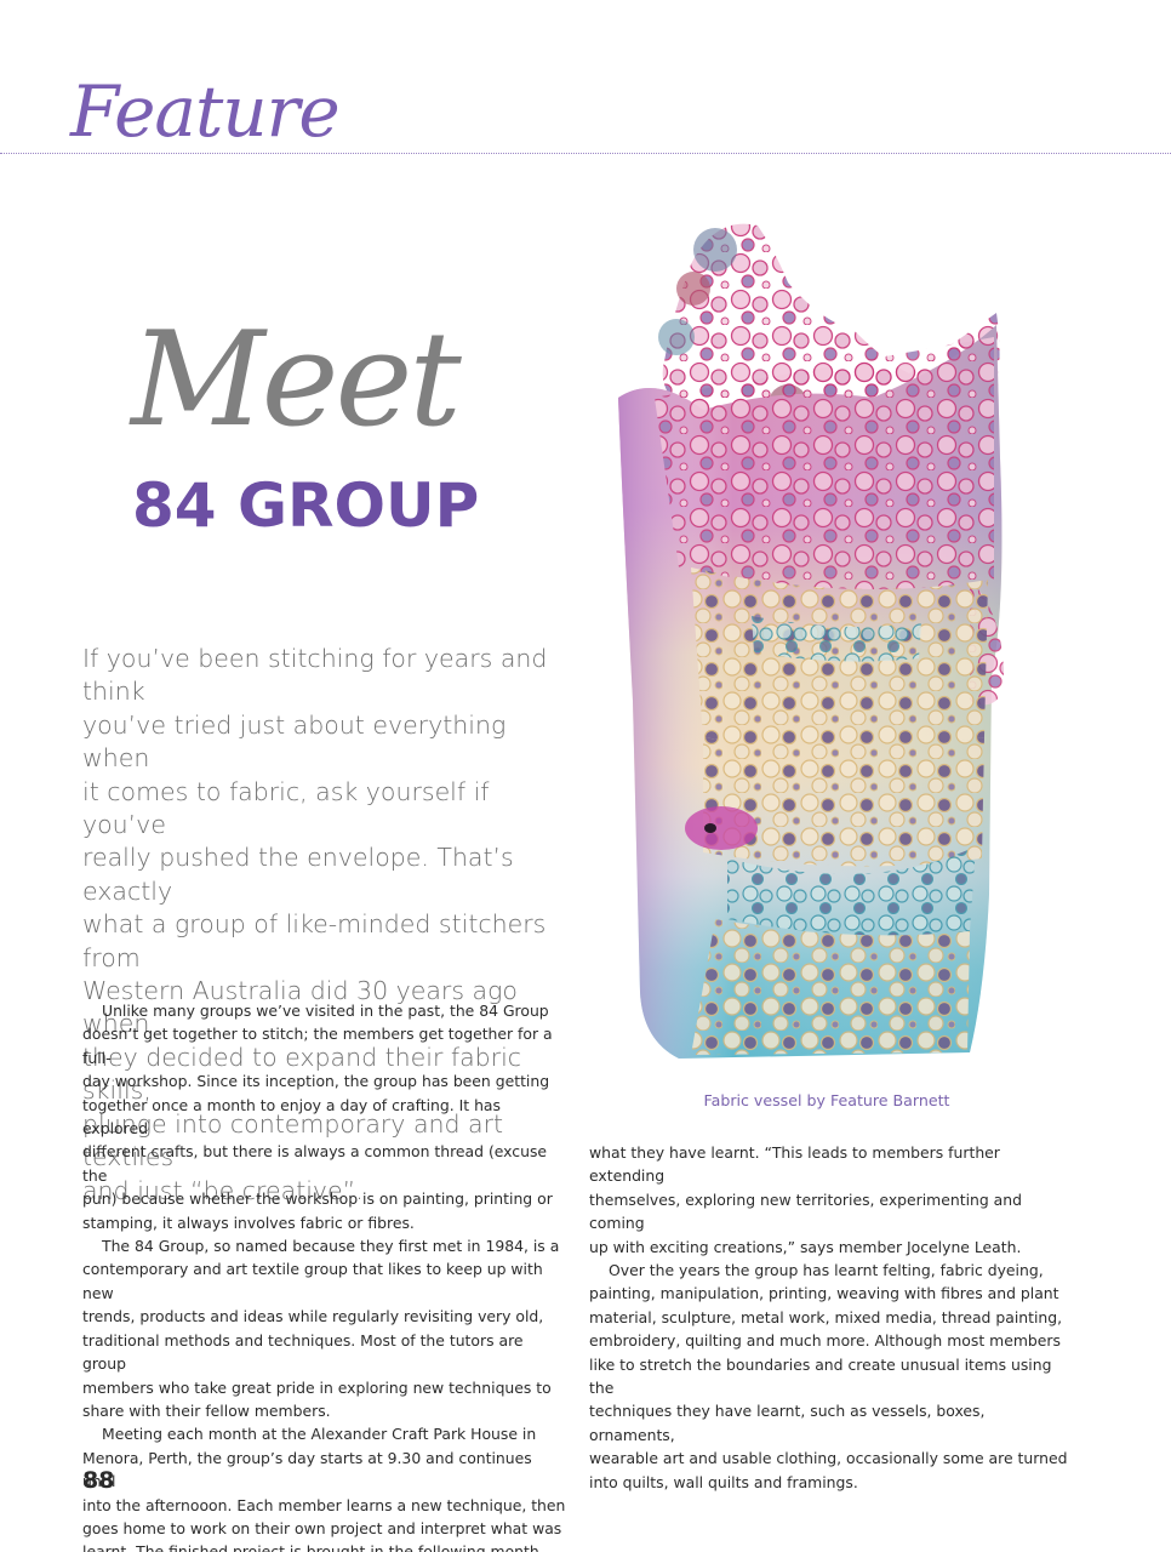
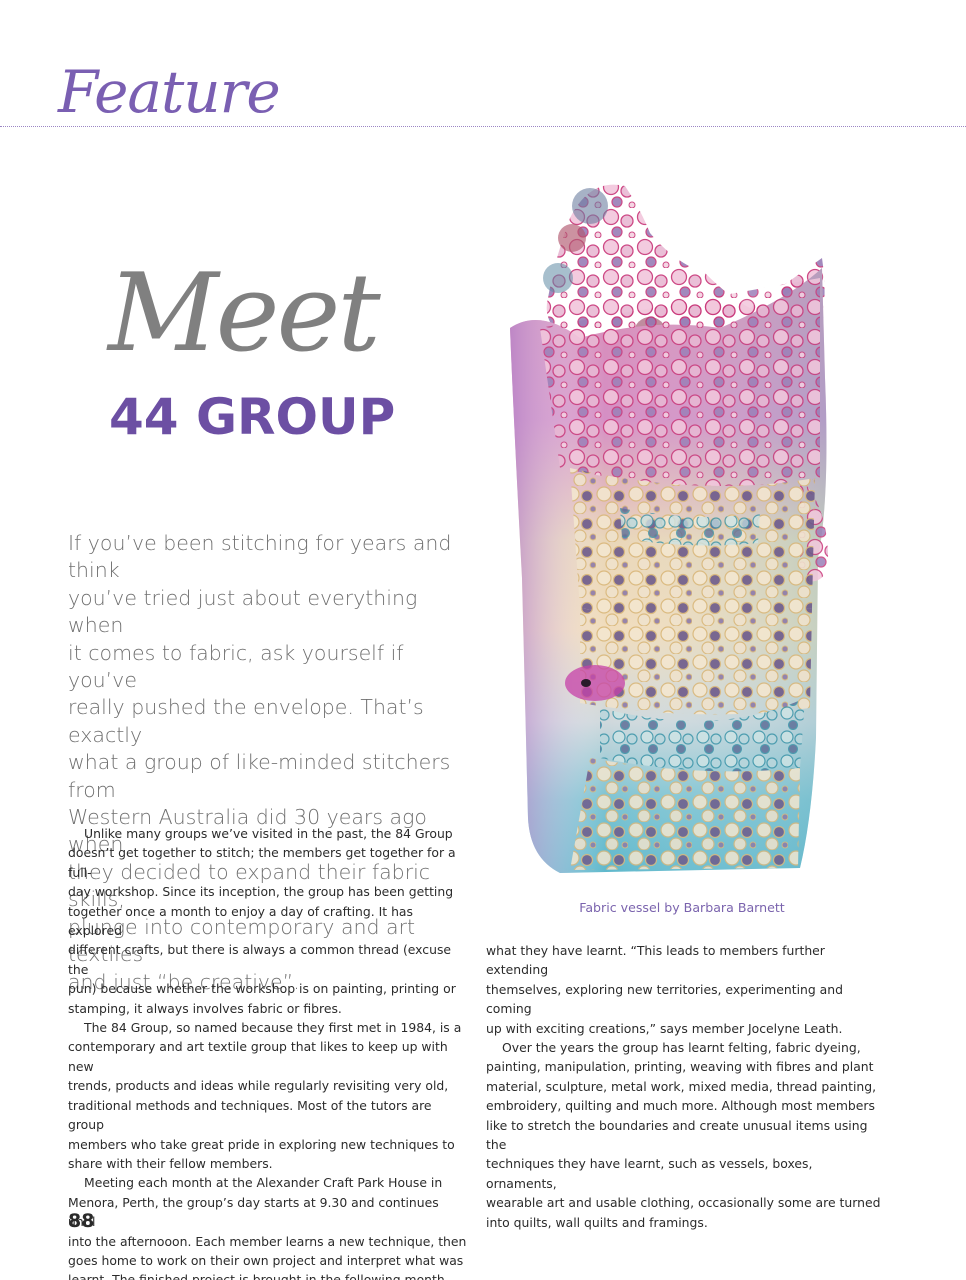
  Feature
  Meet
- 84 GROUP
+ 44 GROUP
  If you’ve been stitching for years and think
  you’ve tried just about everything when
  it comes to fabric, ask yourself if you’ve
  really pushed the envelope. That’s exactly
  what a group of like-minded stitchers from
  Western Australia did 30 years ago when
  they decided to expand their fabric skills,
  plunge into contemporary and art textiles
  and just “be creative”.
- Fabric vessel by Feature Barnett
+ Fabric vessel by Barbara Barnett
  Unlike many groups we’ve visited in the past, the 84 Group
  doesn’t get together to stitch; the members get together for a full-
  day workshop. Since its inception, the group has been getting
  together once a month to enjoy a day of crafting. It has explored
  different crafts, but there is always a common thread (excuse the
  pun) because whether the workshop is on painting, printing or
  stamping, it always involves fabric or fibres.
  The 84 Group, so named because they first met in 1984, is a
  contemporary and art textile group that likes to keep up with new
  trends, products and ideas while regularly revisiting very old,
  traditional methods and techniques. Most of the tutors are group
  members who take great pride in exploring new techniques to
  share with their fellow members.
  Meeting each month at the Alexander Craft Park House in
  Menora, Perth, the group’s day starts at 9.30 and continues until
  into the afternooon. Each member learns a new technique, then
  goes home to work on their own project and interpret what was
  what they have learnt. “This leads to members further extending
  themselves, exploring new territories, experimenting and coming
  up with exciting creations,” says member Jocelyne Leath.
  Over the years the group has learnt felting, fabric dyeing,
  painting, manipulation, printing, weaving with fibres and plant
  material, sculpture, metal work, mixed media, thread painting,
  embroidery, quilting and much more. Although most members
  like to stretch the boundaries and create unusual items using the
  techniques they have learnt, such as vessels, boxes, ornaments,
  wearable art and usable clothing, occasionally some are turned
  into quilts, wall quilts and framings.
  88
